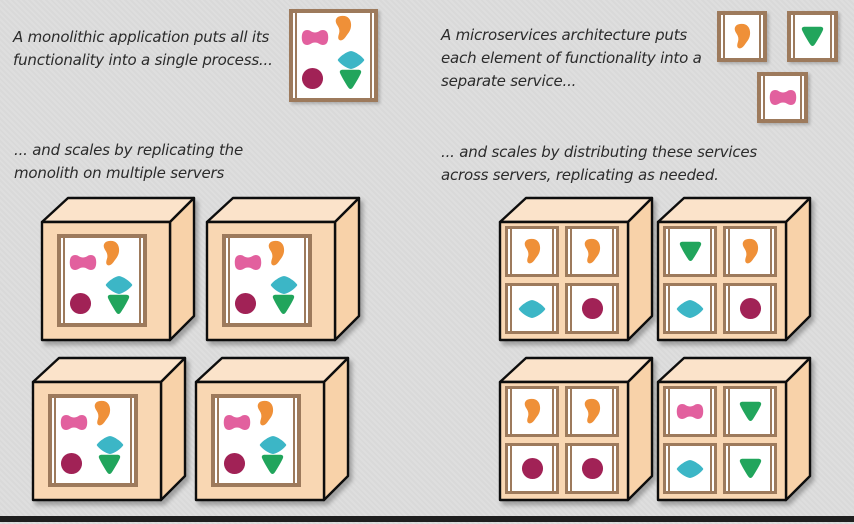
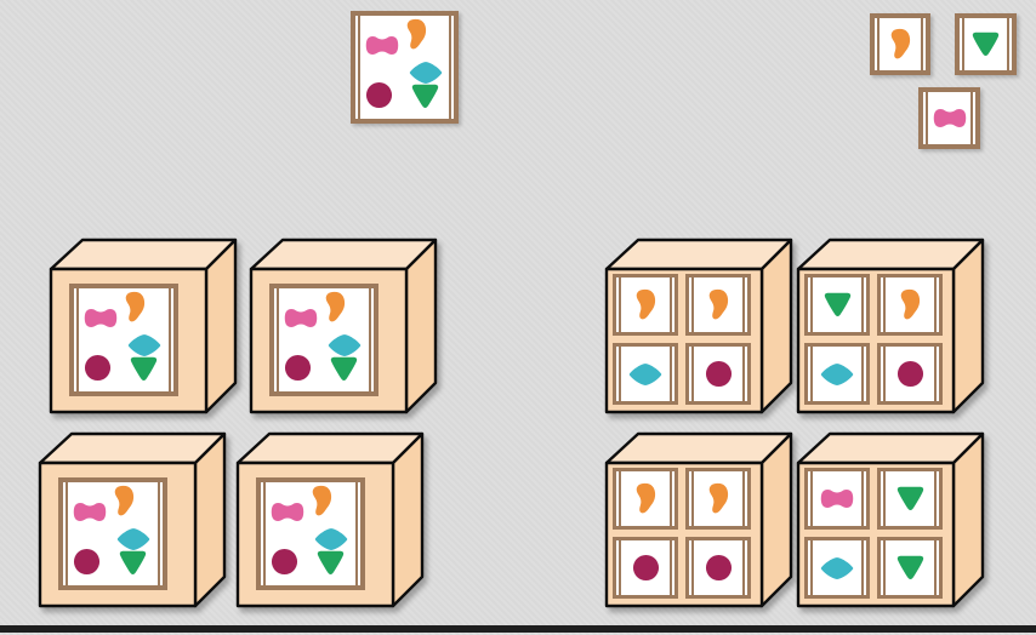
- A monolithic application puts all its
- functionality into a single process...
- A microservices architecture puts
- each element of functionality into a
- separate service...
- ... and scales by replicating the
- monolith on multiple servers
- ... and scales by distributing these services
- across servers, replicating as needed.
